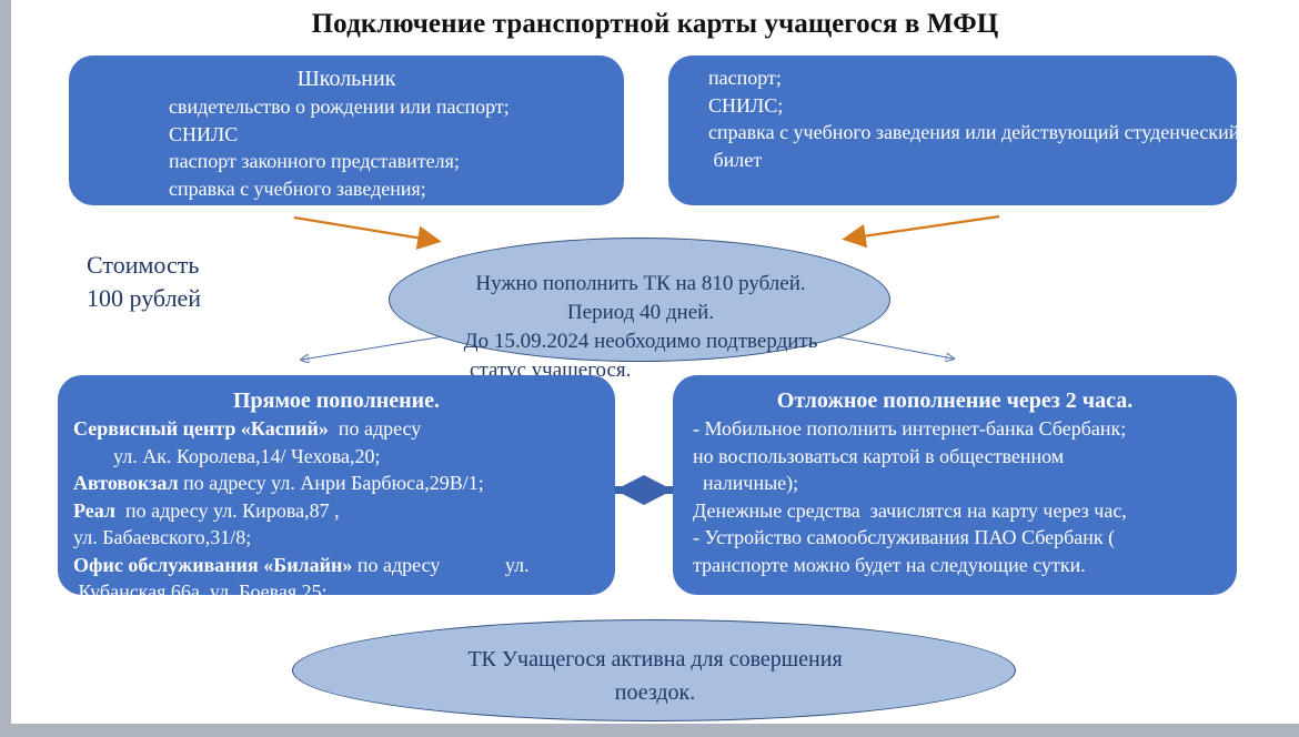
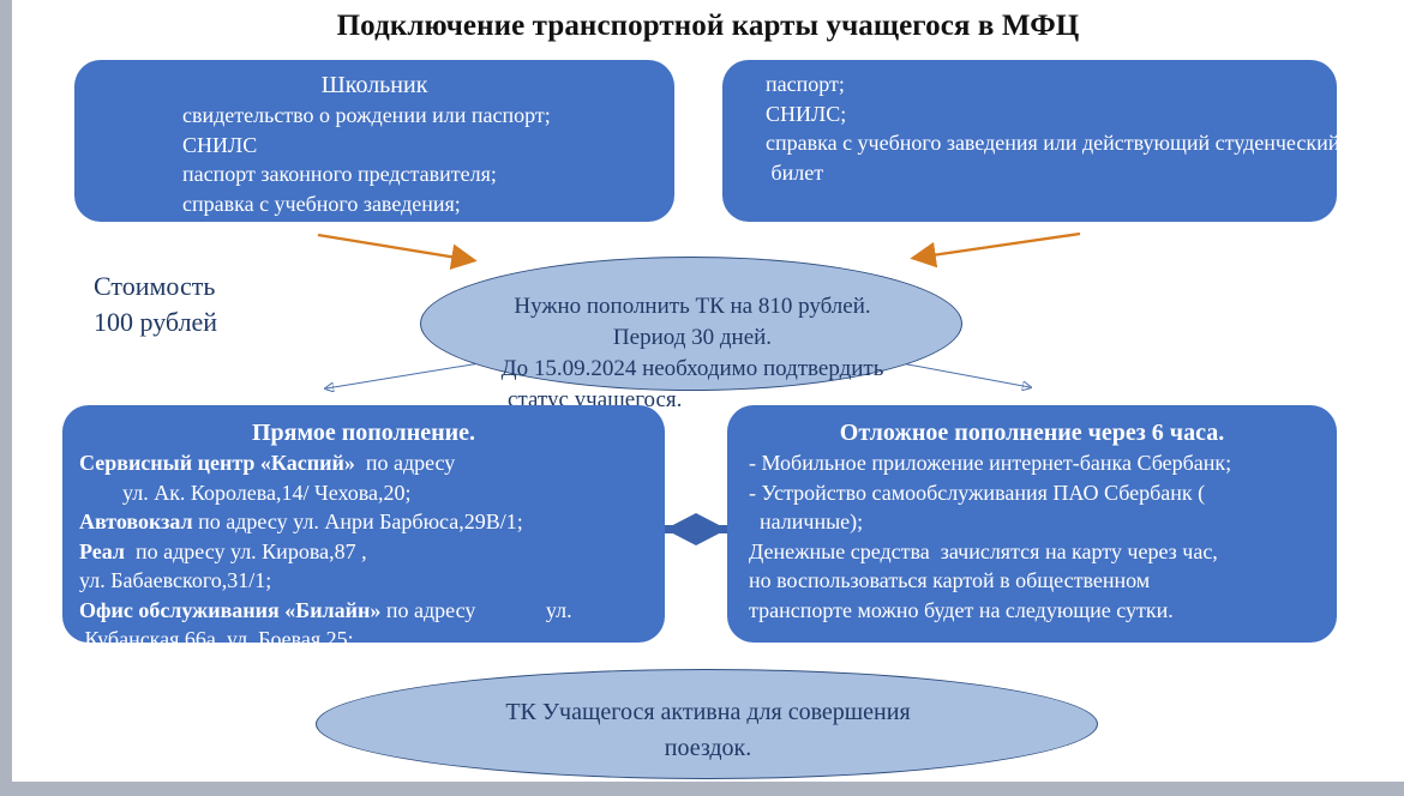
  Подключение транспортной карты учащегося в МФЦ
  Школьник
  свидетельство о рождении или паспорт;
  СНИЛС
  паспорт законного представителя;
  справка с учебного заведения;
  паспорт;
  СНИЛС;
  справка с учебного заведения или действующий студенческий
  билет
  Стоимость
  100 рублей
  Нужно пополнить ТК на 810 рублей.
- Период 40 дней.
+ Период 30 дней.
  До 15.09.2024 необходимо подтвердить
  статус учащегося.
  Прямое пополнение.
  Сервисный центр «Каспий» по адресу
  ул. Ак. Королева,14/ Чехова,20;
  Автовокзал по адресу ул. Анри Барбюса,29В/1;
  Реал по адресу ул. Кирова,87 ,
- ул. Бабаевского,31/8;
+ ул. Бабаевского,31/1;
  Офис обслуживания «Билайн» по адресу ул.
  Кубанская,66а, ул. Боевая,25;
- Отложное пополнение через 2 часа.
+ Отложное пополнение через 6 часа.
- - Мобильное пополнить интернет-банка Сбербанк;
+ - Мобильное приложение интернет-банка Сбербанк;
- но воспользоваться картой в общественном
+ - Устройство самообслуживания ПАО Сбербанк (
  наличные);
  Денежные средства зачислятся на карту через час,
- - Устройство самообслуживания ПАО Сбербанк (
+ но воспользоваться картой в общественном
  транспорте можно будет на следующие сутки.
  ТК Учащегося активна для совершения
  поездок.
